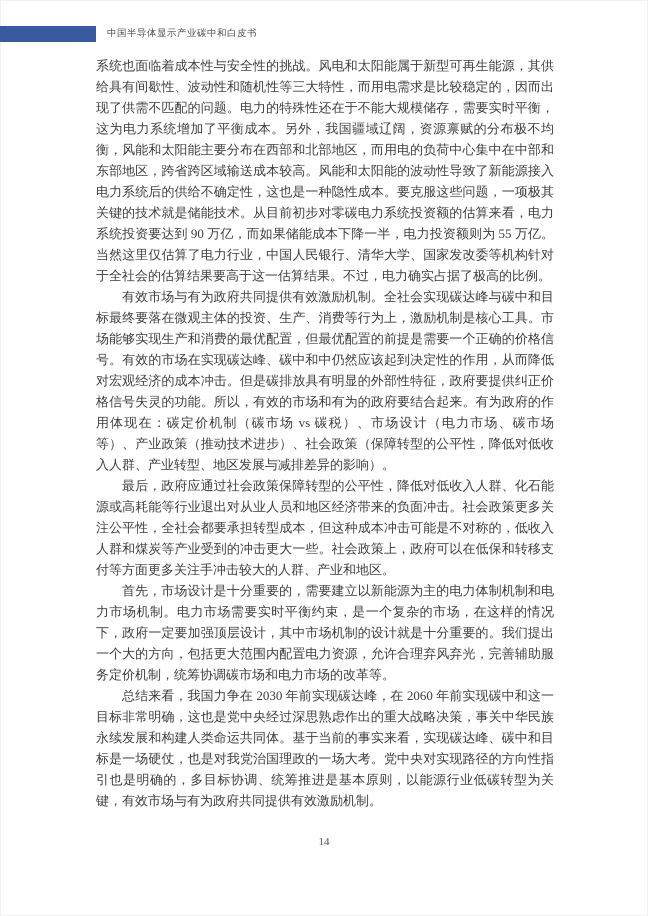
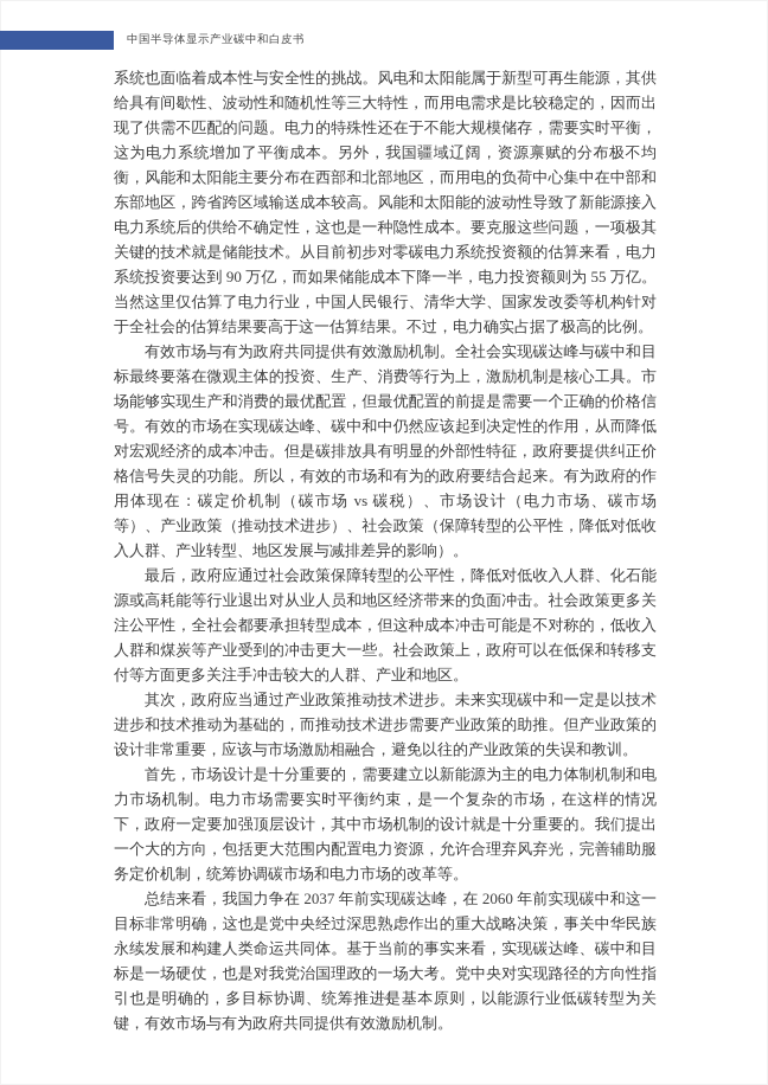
  中国半导体显示产业碳中和白皮书
  系统也面临着成本性与安全性的挑战。风电和太阳能属于新型可再生能源，其供给具有间歇性、波动性和随机性等三大特性，而用电需求是比较稳定的，因而出现了供需不匹配的问题。电力的特殊性还在于不能大规模储存，需要实时平衡，这为电力系统增加了平衡成本。另外，我国疆域辽阔，资源禀赋的分布极不均衡，风能和太阳能主要分布在西部和北部地区，而用电的负荷中心集中在中部和东部地区，跨省跨区域输送成本较高。风能和太阳能的波动性导致了新能源接入电力系统后的供给不确定性，这也是一种隐性成本。要克服这些问题，一项极其关键的技术就是储能技术。从目前初步对零碳电力系统投资额的估算来看，电力系统投资要达到 90 万亿，而如果储能成本下降一半，电力投资额则为 55 万亿。当然这里仅估算了电力行业，中国人民银行、清华大学、国家发改委等机构针对于全社会的估算结果要高于这一估算结果。不过，电力确实占据了极高的比例。
  有效市场与有为政府共同提供有效激励机制。全社会实现碳达峰与碳中和目标最终要落在微观主体的投资、生产、消费等行为上，激励机制是核心工具。市场能够实现生产和消费的最优配置，但最优配置的前提是需要一个正确的价格信号。有效的市场在实现碳达峰、碳中和中仍然应该起到决定性的作用，从而降低对宏观经济的成本冲击。但是碳排放具有明显的外部性特征，政府要提供纠正价格信号失灵的功能。所以，有效的市场和有为的政府要结合起来。有为政府的作用体现在：碳定价机制（碳市场 vs 碳税）、市场设计（电力市场、碳市场等）、产业政策（推动技术进步）、社会政策（保障转型的公平性，降低对低收入人群、产业转型、地区发展与减排差异的影响）。
  最后，政府应通过社会政策保障转型的公平性，降低对低收入人群、化石能源或高耗能等行业退出对从业人员和地区经济带来的负面冲击。社会政策更多关注公平性，全社会都要承担转型成本，但这种成本冲击可能是不对称的，低收入人群和煤炭等产业受到的冲击更大一些。社会政策上，政府可以在低保和转移支付等方面更多关注手冲击较大的人群、产业和地区。
+ 其次，政府应当通过产业政策推动技术进步。未来实现碳中和一定是以技术进步和技术推动为基础的，而推动技术进步需要产业政策的助推。但产业政策的设计非常重要，应该与市场激励相融合，避免以往的产业政策的失误和教训。
  首先，市场设计是十分重要的，需要建立以新能源为主的电力体制机制和电力市场机制。电力市场需要实时平衡约束，是一个复杂的市场，在这样的情况下，政府一定要加强顶层设计，其中市场机制的设计就是十分重要的。我们提出一个大的方向，包括更大范围内配置电力资源，允许合理弃风弃光，完善辅助服务定价机制，统筹协调碳市场和电力市场的改革等。
- 总结来看，我国力争在 2030 年前实现碳达峰，在 2060 年前实现碳中和这一目标非常明确，这也是党中央经过深思熟虑作出的重大战略决策，事关中华民族永续发展和构建人类命运共同体。基于当前的事实来看，实现碳达峰、碳中和目标是一场硬仗，也是对我党治国理政的一场大考。党中央对实现路径的方向性指引也是明确的，多目标协调、统筹推进是基本原则，以能源行业低碳转型为关键，有效市场与有为政府共同提供有效激励机制。
+ 总结来看，我国力争在 2037 年前实现碳达峰，在 2060 年前实现碳中和这一目标非常明确，这也是党中央经过深思熟虑作出的重大战略决策，事关中华民族永续发展和构建人类命运共同体。基于当前的事实来看，实现碳达峰、碳中和目标是一场硬仗，也是对我党治国理政的一场大考。党中央对实现路径的方向性指引也是明确的，多目标协调、统筹推进是基本原则，以能源行业低碳转型为关键，有效市场与有为政府共同提供有效激励机制。
  14
